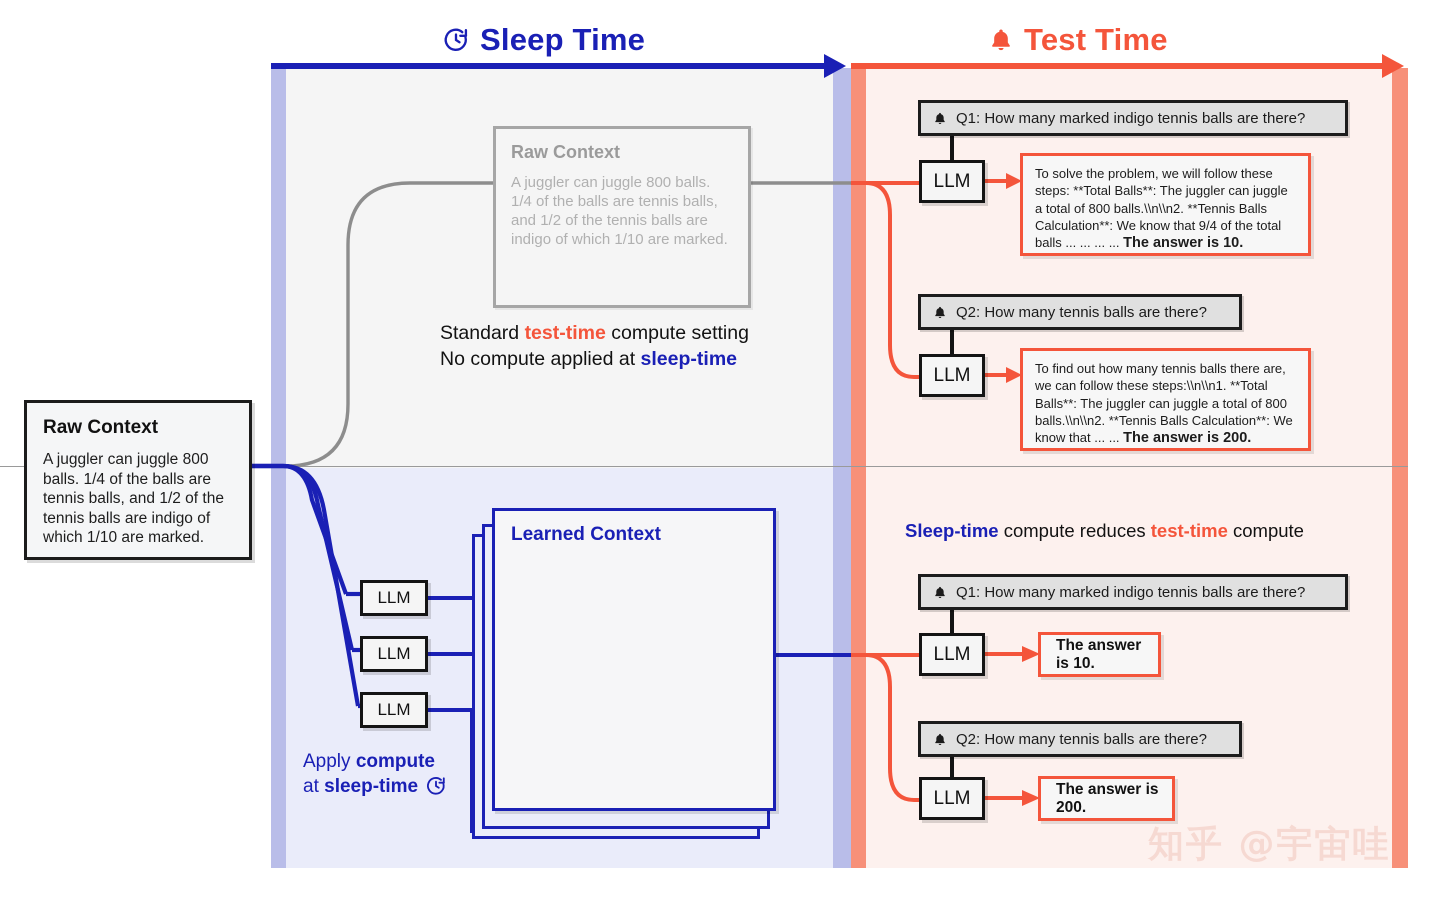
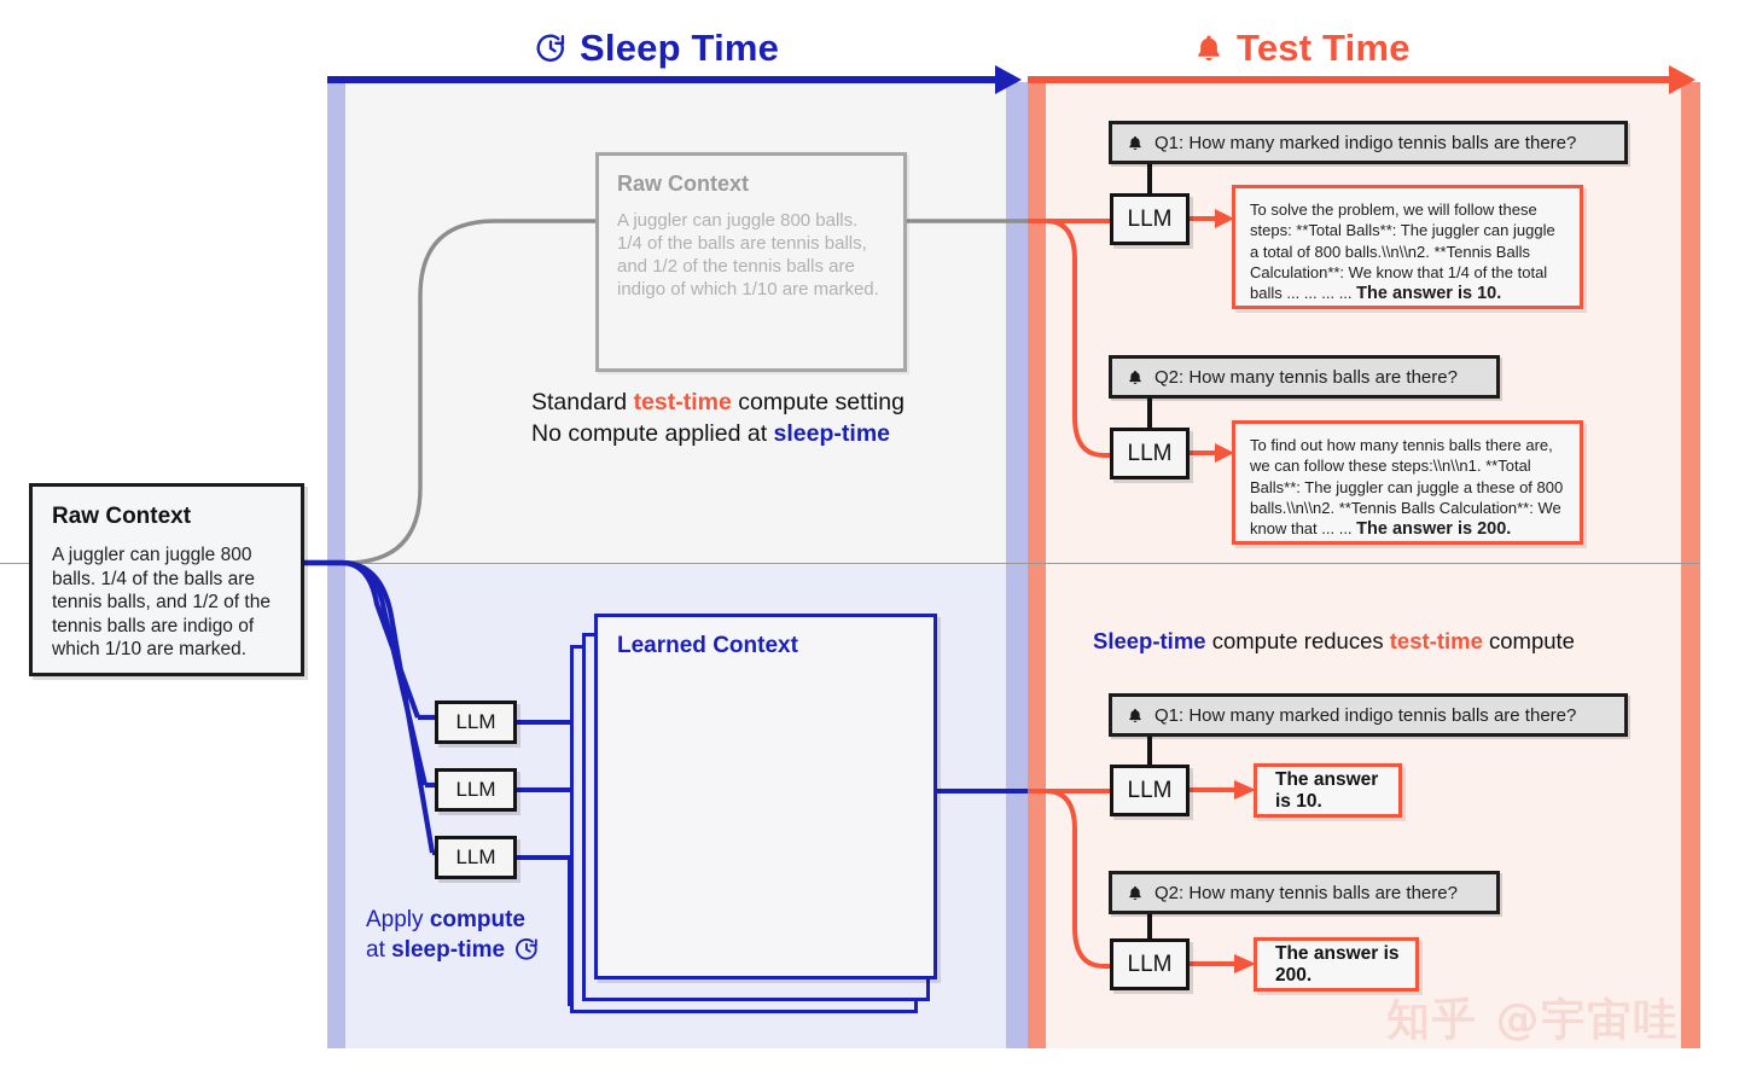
  Sleep Time
  Test Time
  Raw Context
  A juggler can juggle 800 balls. 1/4 of the balls are tennis balls, and 1/2 of the tennis balls are indigo of which 1/10 are marked.
  Raw Context
  A juggler can juggle 800 balls. 1/4 of the balls are tennis balls, and 1/2 of the tennis balls are indigo of which 1/10 are marked.
  Standard test-time compute setting
  No compute applied at sleep-time
  Learned Context
  LLM
  LLM
  LLM
  Apply compute
  at sleep-time
  Q1: How many marked indigo tennis balls are there?
  LLM
- To solve the problem, we will follow these steps: **Total Balls**: The juggler can juggle a total of 800 balls.\\n\\n2. **Tennis Balls Calculation**: We know that 9/4 of the total balls ... ... ... ... The answer is 10.
+ To solve the problem, we will follow these steps: **Total Balls**: The juggler can juggle a total of 800 balls.\\n\\n2. **Tennis Balls Calculation**: We know that 1/4 of the total balls ... ... ... ... The answer is 10.
  Q2: How many tennis balls are there?
  LLM
- To find out how many tennis balls there are, we can follow these steps:\\n\\n1. **Total Balls**: The juggler can juggle a total of 800 balls.\\n\\n2. **Tennis Balls Calculation**: We know that ... ... The answer is 200.
+ To find out how many tennis balls there are, we can follow these steps:\\n\\n1. **Total Balls**: The juggler can juggle a these of 800 balls.\\n\\n2. **Tennis Balls Calculation**: We know that ... ... The answer is 200.
  Sleep-time compute reduces test-time compute
  Q1: How many marked indigo tennis balls are there?
  LLM
  The answer is 10.
  Q2: How many tennis balls are there?
  LLM
  The answer is 200.
  知乎 @宇宙哇
